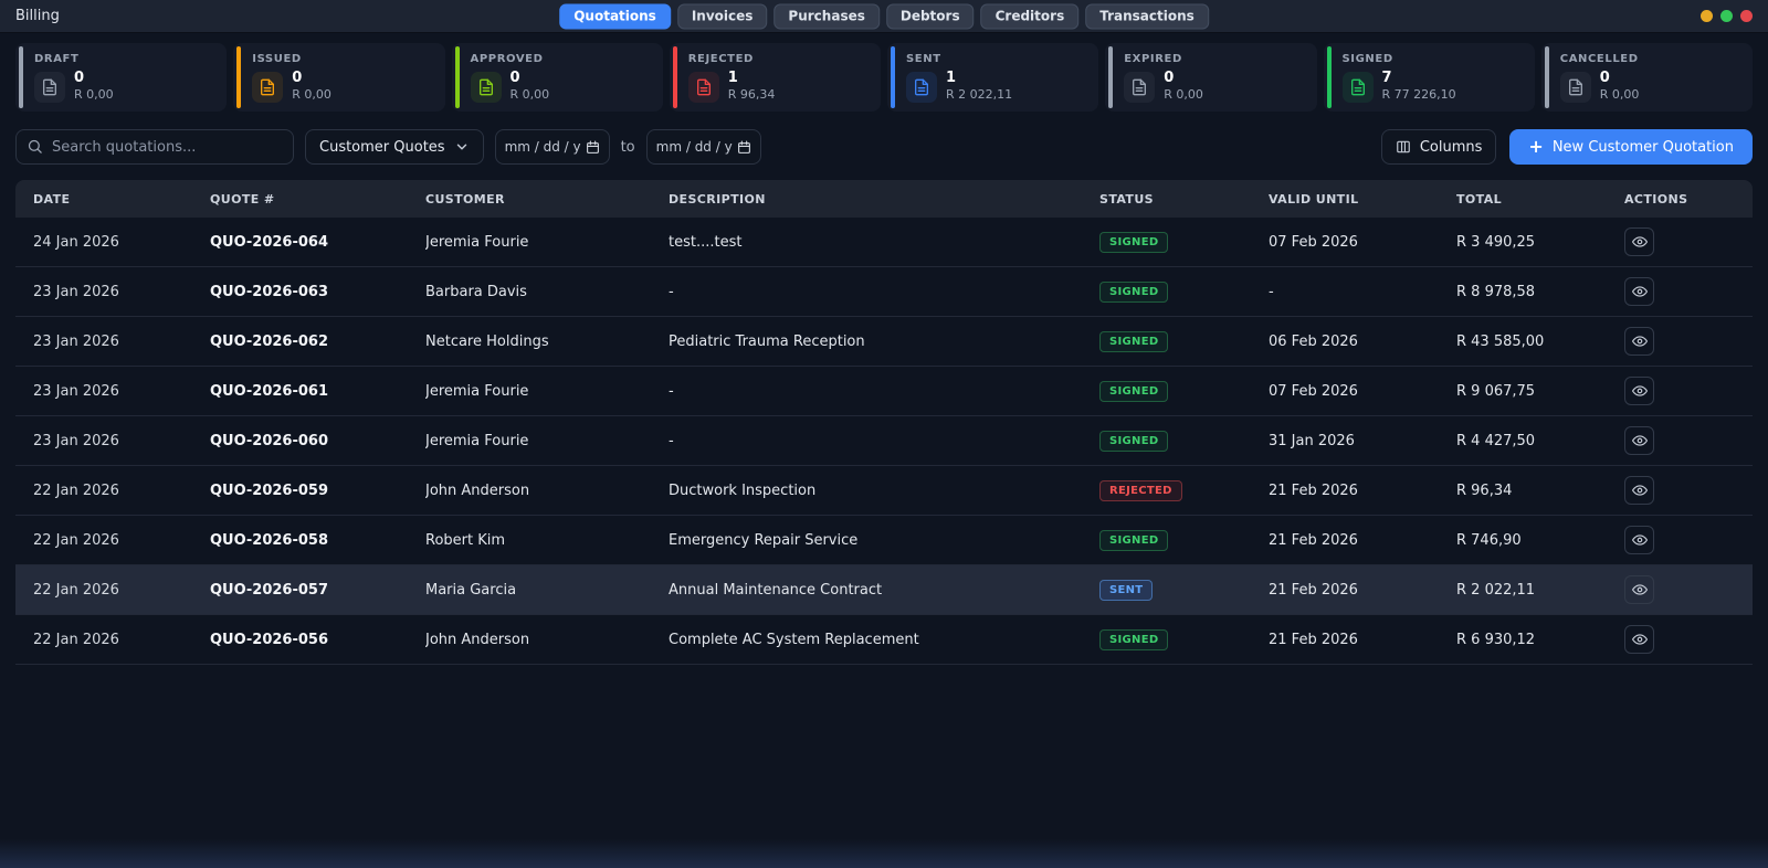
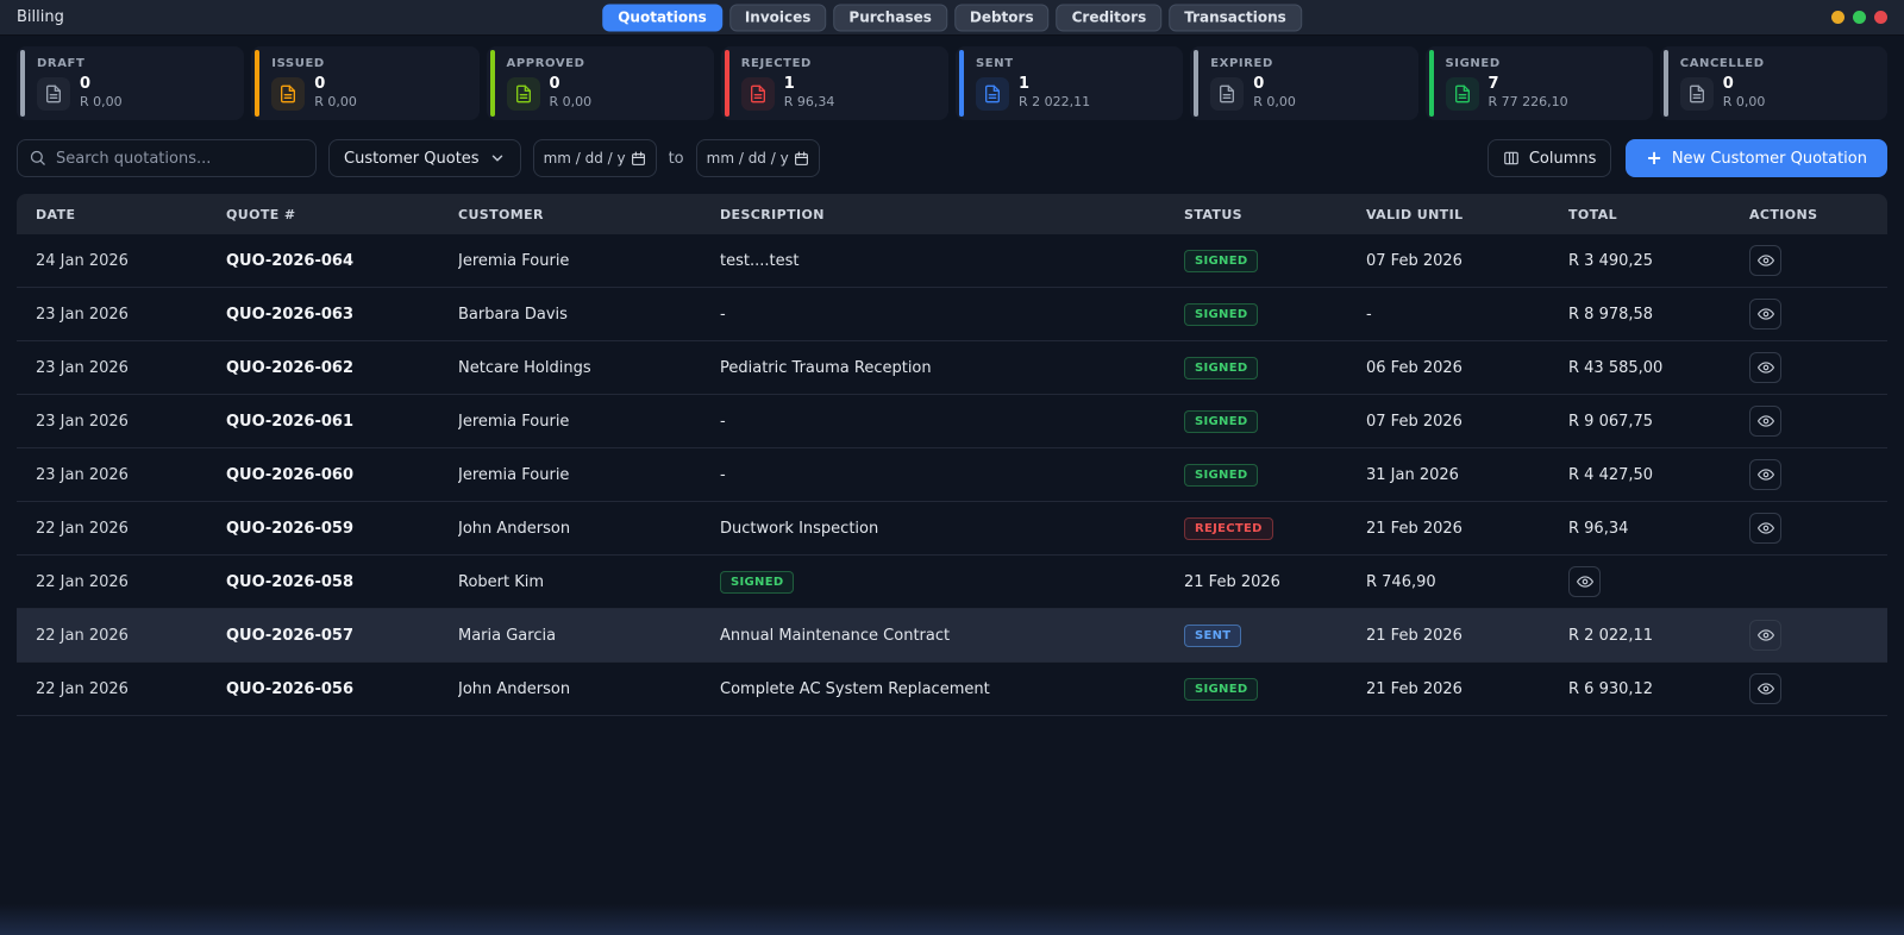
  Billing
  Quotations
  Invoices
  Purchases
  Debtors
  Creditors
  Transactions
  DRAFT
  0
  R 0,00
  ISSUED
  0
  R 0,00
  APPROVED
  0
  R 0,00
  REJECTED
  1
  R 96,34
  SENT
  1
  R 2 022,11
  EXPIRED
  0
  R 0,00
  SIGNED
  7
  R 77 226,10
  CANCELLED
  0
  R 0,00
  Search quotations...
  Customer Quotes
  mm / dd / y
  to
  mm / dd / y
  Columns
  +
  New Customer Quotation
  DATE
  QUOTE #
  CUSTOMER
  DESCRIPTION
  STATUS
  VALID UNTIL
  TOTAL
  ACTIONS
  24 Jan 2026
  QUO-2026-064
  Jeremia Fourie
  test....test
  SIGNED
  07 Feb 2026
  R 3 490,25
  23 Jan 2026
  QUO-2026-063
  Barbara Davis
  -
  SIGNED
  -
  R 8 978,58
  23 Jan 2026
  QUO-2026-062
  Netcare Holdings
  Pediatric Trauma Reception
  SIGNED
  06 Feb 2026
  R 43 585,00
  23 Jan 2026
  QUO-2026-061
  Jeremia Fourie
  -
  SIGNED
  07 Feb 2026
  R 9 067,75
  23 Jan 2026
  QUO-2026-060
  Jeremia Fourie
  -
  SIGNED
  31 Jan 2026
  R 4 427,50
  22 Jan 2026
  QUO-2026-059
  John Anderson
  Ductwork Inspection
  REJECTED
  21 Feb 2026
  R 96,34
  22 Jan 2026
  QUO-2026-058
  Robert Kim
- Emergency Repair Service
  SIGNED
  21 Feb 2026
  R 746,90
  22 Jan 2026
  QUO-2026-057
  Maria Garcia
  Annual Maintenance Contract
  SENT
  21 Feb 2026
  R 2 022,11
  22 Jan 2026
  QUO-2026-056
  John Anderson
  Complete AC System Replacement
  SIGNED
  21 Feb 2026
  R 6 930,12
